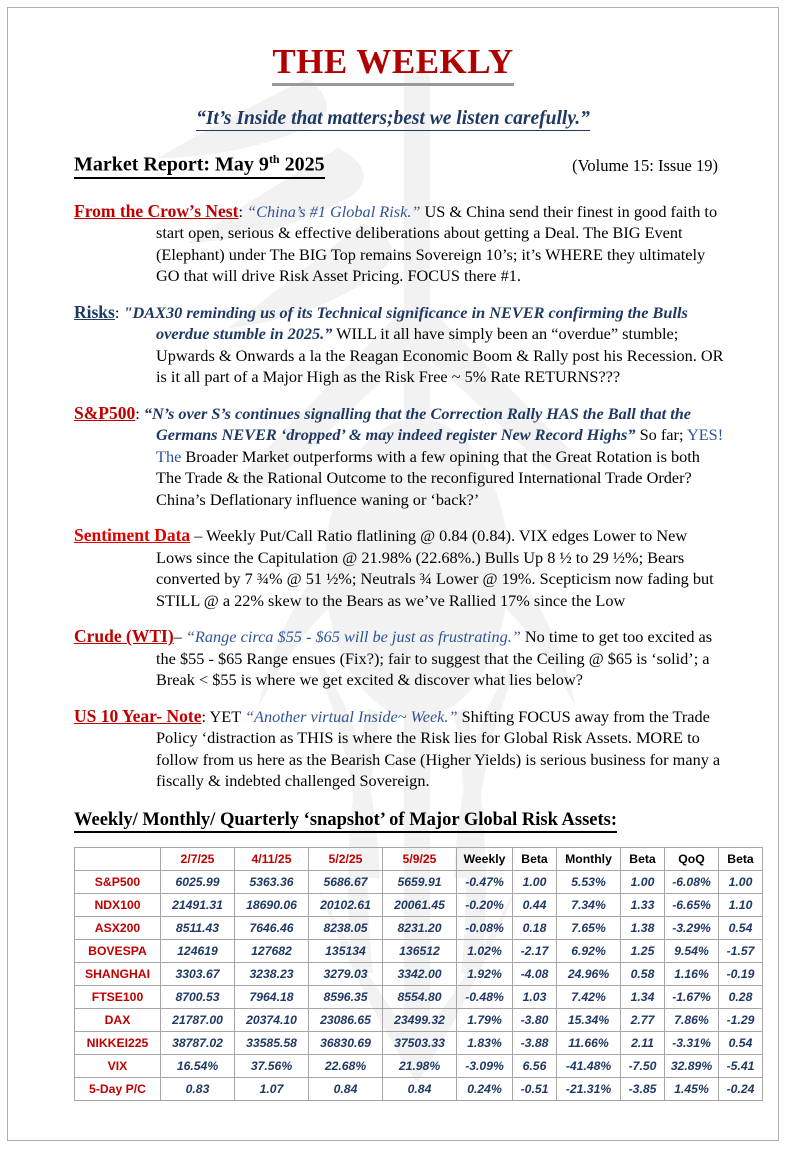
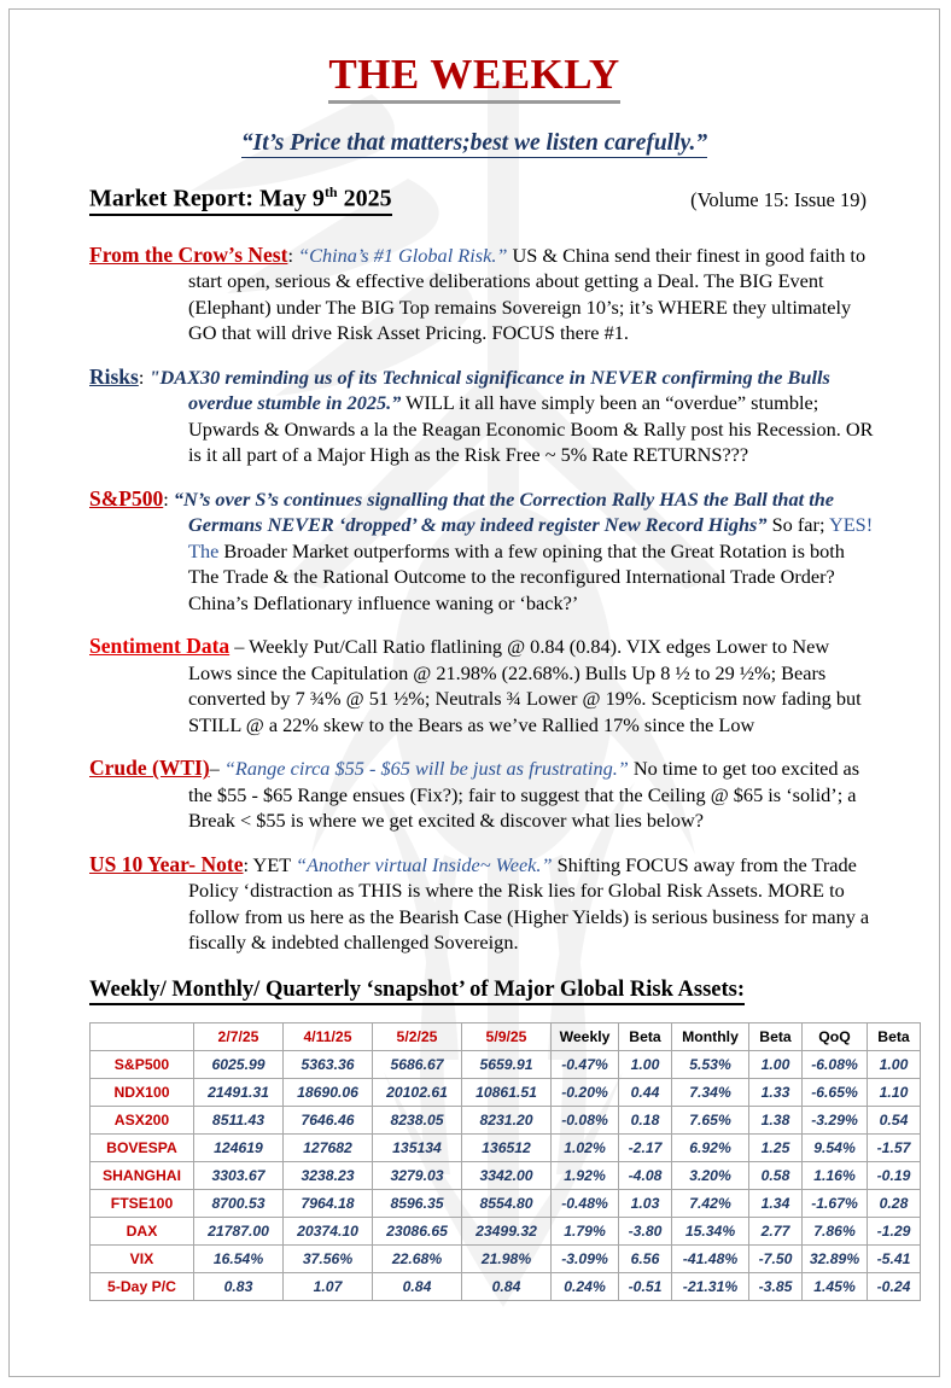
  THE WEEKLY
- “It’s Inside that matters;best we listen carefully.”
+ “It’s Price that matters;best we listen carefully.”
  Market Report: May 9th 2025
  (Volume 15: Issue 19)
  From the Crow’s Nest: “China’s #1 Global Risk.” US & China send their finest in good faith to start open, serious & effective deliberations about getting a Deal. The BIG Event (Elephant) under The BIG Top remains Sovereign 10’s; it’s WHERE they ultimately GO that will drive Risk Asset Pricing. FOCUS there #1.
  Risks: "DAX30 reminding us of its Technical significance in NEVER confirming the Bulls overdue stumble in 2025.” WILL it all have simply been an “overdue” stumble; Upwards & Onwards a la the Reagan Economic Boom & Rally post his Recession. OR is it all part of a Major High as the Risk Free ~ 5% Rate RETURNS???
  S&P500: “N’s over S’s continues signalling that the Correction Rally HAS the Ball that the Germans NEVER ‘dropped’ & may indeed register New Record Highs” So far; YES! The Broader Market outperforms with a few opining that the Great Rotation is both The Trade & the Rational Outcome to the reconfigured International Trade Order? China’s Deflationary influence waning or ‘back?’
  Sentiment Data – Weekly Put/Call Ratio flatlining @ 0.84 (0.84). VIX edges Lower to New Lows since the Capitulation @ 21.98% (22.68%.) Bulls Up 8 ½ to 29 ½%; Bears converted by 7 ¾% @ 51 ½%; Neutrals ¾ Lower @ 19%. Scepticism now fading but STILL @ a 22% skew to the Bears as we’ve Rallied 17% since the Low
  Crude (WTI)– “Range circa $55 - $65 will be just as frustrating.” No time to get too excited as the $55 - $65 Range ensues (Fix?); fair to suggest that the Ceiling @ $65 is ‘solid’; a Break < $55 is where we get excited & discover what lies below?
  US 10 Year- Note: YET “Another virtual Inside~ Week.” Shifting FOCUS away from the Trade Policy ‘distraction as THIS is where the Risk lies for Global Risk Assets. MORE to follow from us here as the Bearish Case (Higher Yields) is serious business for many a fiscally & indebted challenged Sovereign.
  Weekly/ Monthly/ Quarterly ‘snapshot’ of Major Global Risk Assets:
  	2/7/25	4/11/25	5/2/25	5/9/25	Weekly	Beta	Monthly	Beta	QoQ	Beta
  S&P500	6025.99	5363.36	5686.67	5659.91	-0.47%	1.00	5.53%	1.00	-6.08%	1.00
- NDX100	21491.31	18690.06	20102.61	20061.45	-0.20%	0.44	7.34%	1.33	-6.65%	1.10
+ NDX100	21491.31	18690.06	20102.61	10861.51	-0.20%	0.44	7.34%	1.33	-6.65%	1.10
  ASX200	8511.43	7646.46	8238.05	8231.20	-0.08%	0.18	7.65%	1.38	-3.29%	0.54
  BOVESPA	124619	127682	135134	136512	1.02%	-2.17	6.92%	1.25	9.54%	-1.57
- SHANGHAI	3303.67	3238.23	3279.03	3342.00	1.92%	-4.08	24.96%	0.58	1.16%	-0.19
+ SHANGHAI	3303.67	3238.23	3279.03	3342.00	1.92%	-4.08	3.20%	0.58	1.16%	-0.19
  FTSE100	8700.53	7964.18	8596.35	8554.80	-0.48%	1.03	7.42%	1.34	-1.67%	0.28
  DAX	21787.00	20374.10	23086.65	23499.32	1.79%	-3.80	15.34%	2.77	7.86%	-1.29
- NIKKEI225	38787.02	33585.58	36830.69	37503.33	1.83%	-3.88	11.66%	2.11	-3.31%	0.54
  VIX	16.54%	37.56%	22.68%	21.98%	-3.09%	6.56	-41.48%	-7.50	32.89%	-5.41
  5-Day P/C	0.83	1.07	0.84	0.84	0.24%	-0.51	-21.31%	-3.85	1.45%	-0.24
